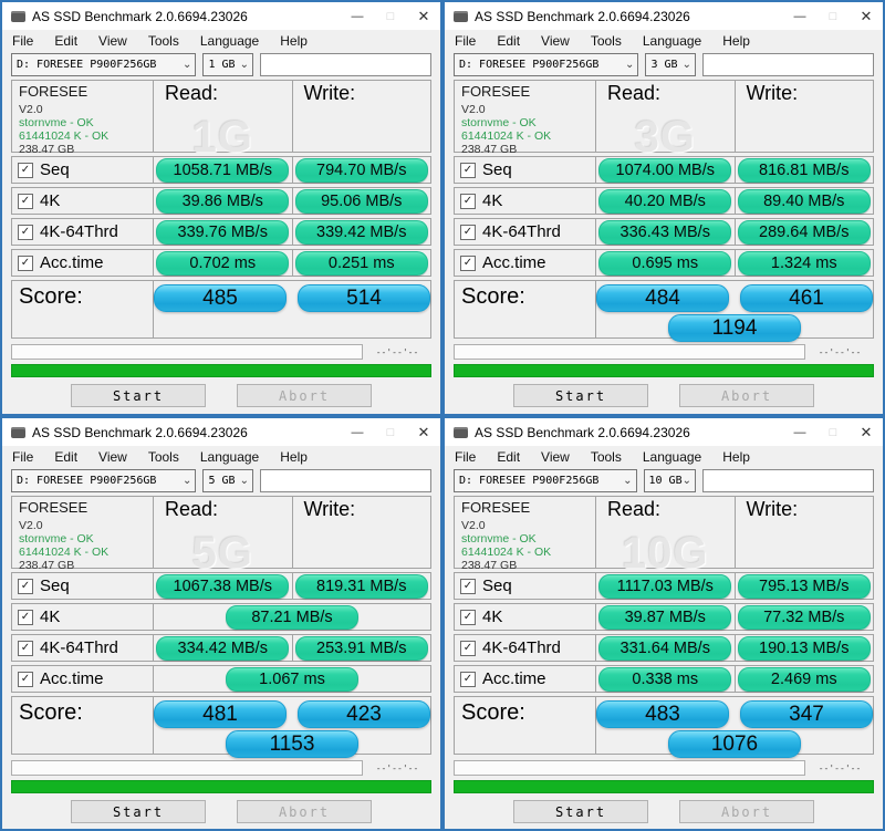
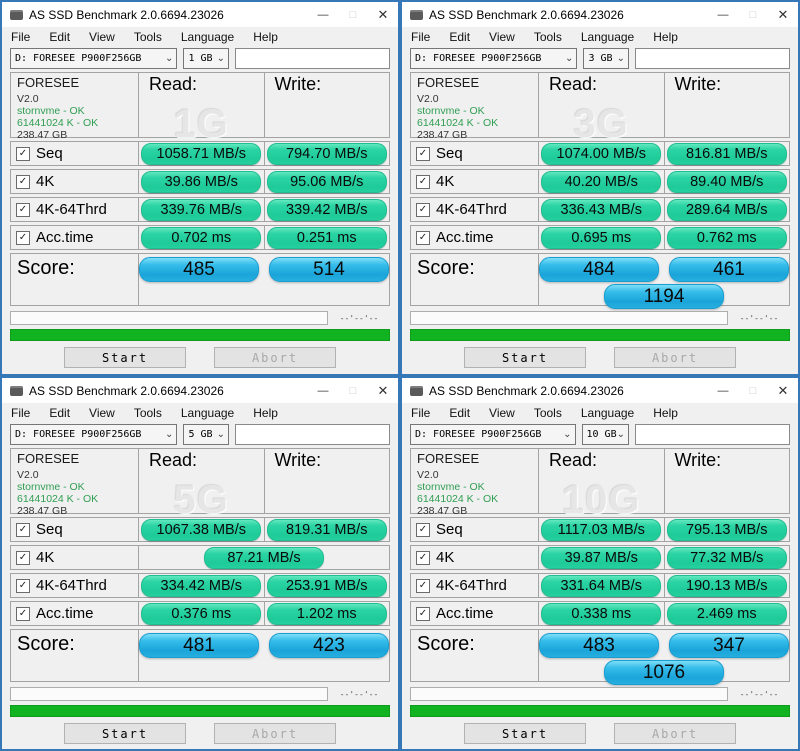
  AS SSD Benchmark 2.0.6694.23026
  —
  □
  ✕
  File
  Edit
  View
  Tools
  Language
  Help
  D: FORESEE P900F256GB
  ⌄
  1 GB
  ⌄
  FORESEE
  V2.0
  stornvme - OK
  61441024 K - OK
  238.47 GB
  Read:
  1G
  Write:
  ✓
  Seq
  1058.71 MB/s
  794.70 MB/s
  ✓
  4K
  39.86 MB/s
  95.06 MB/s
  ✓
  4K-64Thrd
  339.76 MB/s
  339.42 MB/s
  ✓
  Acc.time
  0.702 ms
  0.251 ms
  Score:
  485
  514
  --'--'--
  Start
  Abort
  AS SSD Benchmark 2.0.6694.23026
  —
  □
  ✕
  File
  Edit
  View
  Tools
  Language
  Help
  D: FORESEE P900F256GB
  ⌄
  3 GB
  ⌄
  FORESEE
  V2.0
  stornvme - OK
  61441024 K - OK
  238.47 GB
  Read:
  3G
  Write:
  ✓
  Seq
  1074.00 MB/s
  816.81 MB/s
  ✓
  4K
  40.20 MB/s
  89.40 MB/s
  ✓
  4K-64Thrd
  336.43 MB/s
  289.64 MB/s
  ✓
  Acc.time
  0.695 ms
- 1.324 ms
+ 0.762 ms
  Score:
  484
  461
  1194
  --'--'--
  Start
  Abort
  AS SSD Benchmark 2.0.6694.23026
  —
  □
  ✕
  File
  Edit
  View
  Tools
  Language
  Help
  D: FORESEE P900F256GB
  ⌄
  5 GB
  ⌄
  FORESEE
  V2.0
  stornvme - OK
  61441024 K - OK
  238.47 GB
  Read:
  5G
  Write:
  ✓
  Seq
  1067.38 MB/s
  819.31 MB/s
  ✓
  4K
  87.21 MB/s
  ✓
  4K-64Thrd
  334.42 MB/s
  253.91 MB/s
  ✓
  Acc.time
+ 0.376 ms
- 1.067 ms
+ 1.202 ms
  Score:
  481
  423
- 1153
  --'--'--
  Start
  Abort
  AS SSD Benchmark 2.0.6694.23026
  —
  □
  ✕
  File
  Edit
  View
  Tools
  Language
  Help
  D: FORESEE P900F256GB
  ⌄
  10 GB
  ⌄
  FORESEE
  V2.0
  stornvme - OK
  61441024 K - OK
  238.47 GB
  Read:
  10G
  Write:
  ✓
  Seq
  1117.03 MB/s
  795.13 MB/s
  ✓
  4K
  39.87 MB/s
  77.32 MB/s
  ✓
  4K-64Thrd
  331.64 MB/s
  190.13 MB/s
  ✓
  Acc.time
  0.338 ms
  2.469 ms
  Score:
  483
  347
  1076
  --'--'--
  Start
  Abort
